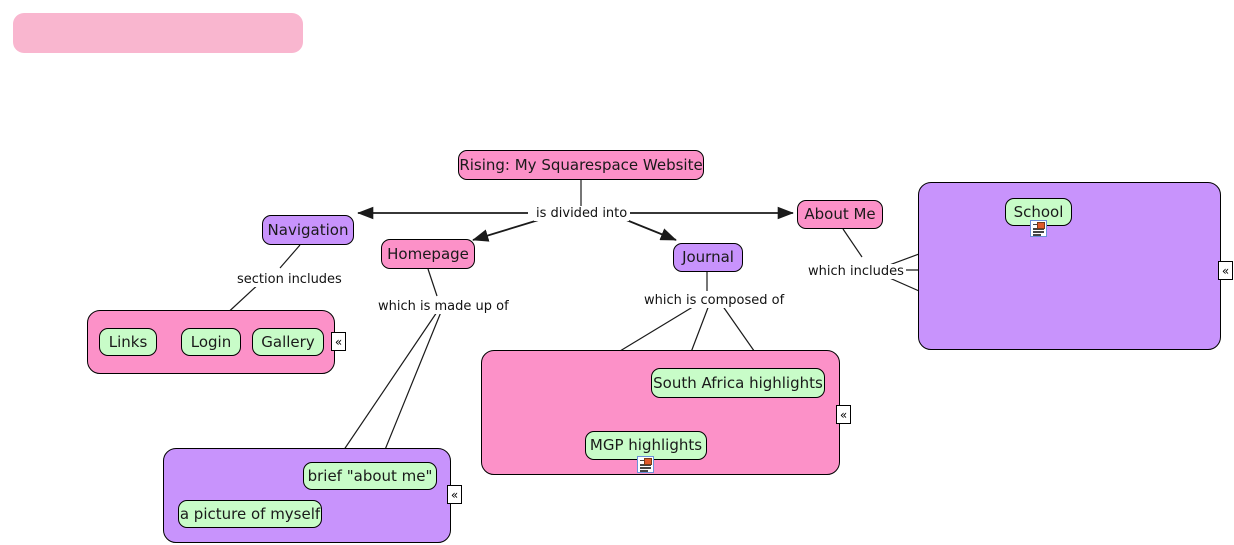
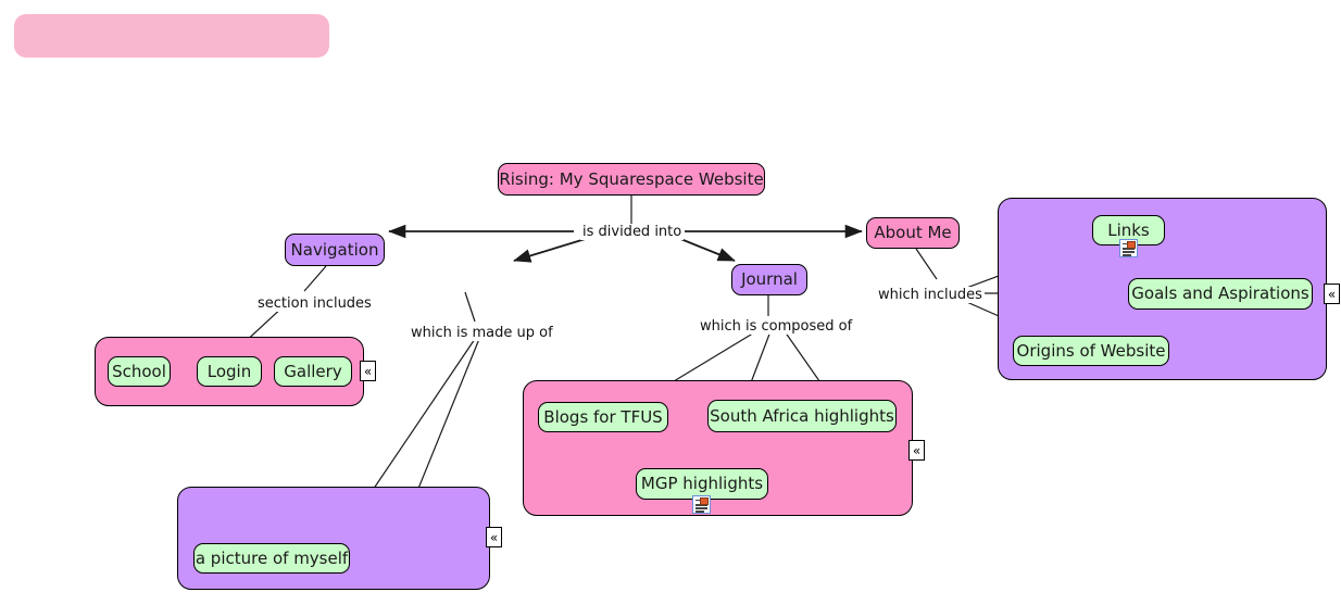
  Rising: My Squarespace Website
  Navigation
- Homepage
  Journal
  About Me
- Links
+ School
  Login
  Gallery
- brief "about me"
  a picture of myself
+ Blogs for TFUS
  South Africa highlights
  MGP highlights
- School
+ Links
+ Goals and Aspirations
+ Origins of Website
  is divided into
  section includes
  which is made up of
  which is composed of
  which includes
  «
  «
  «
  «
